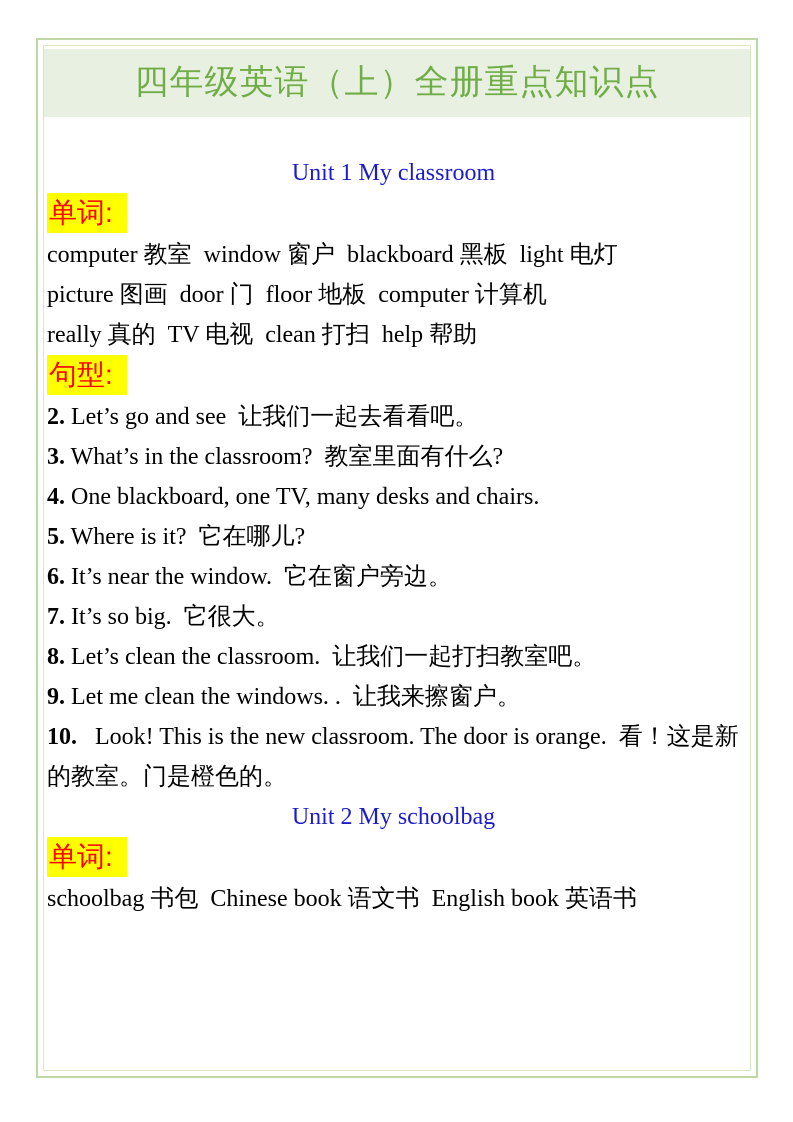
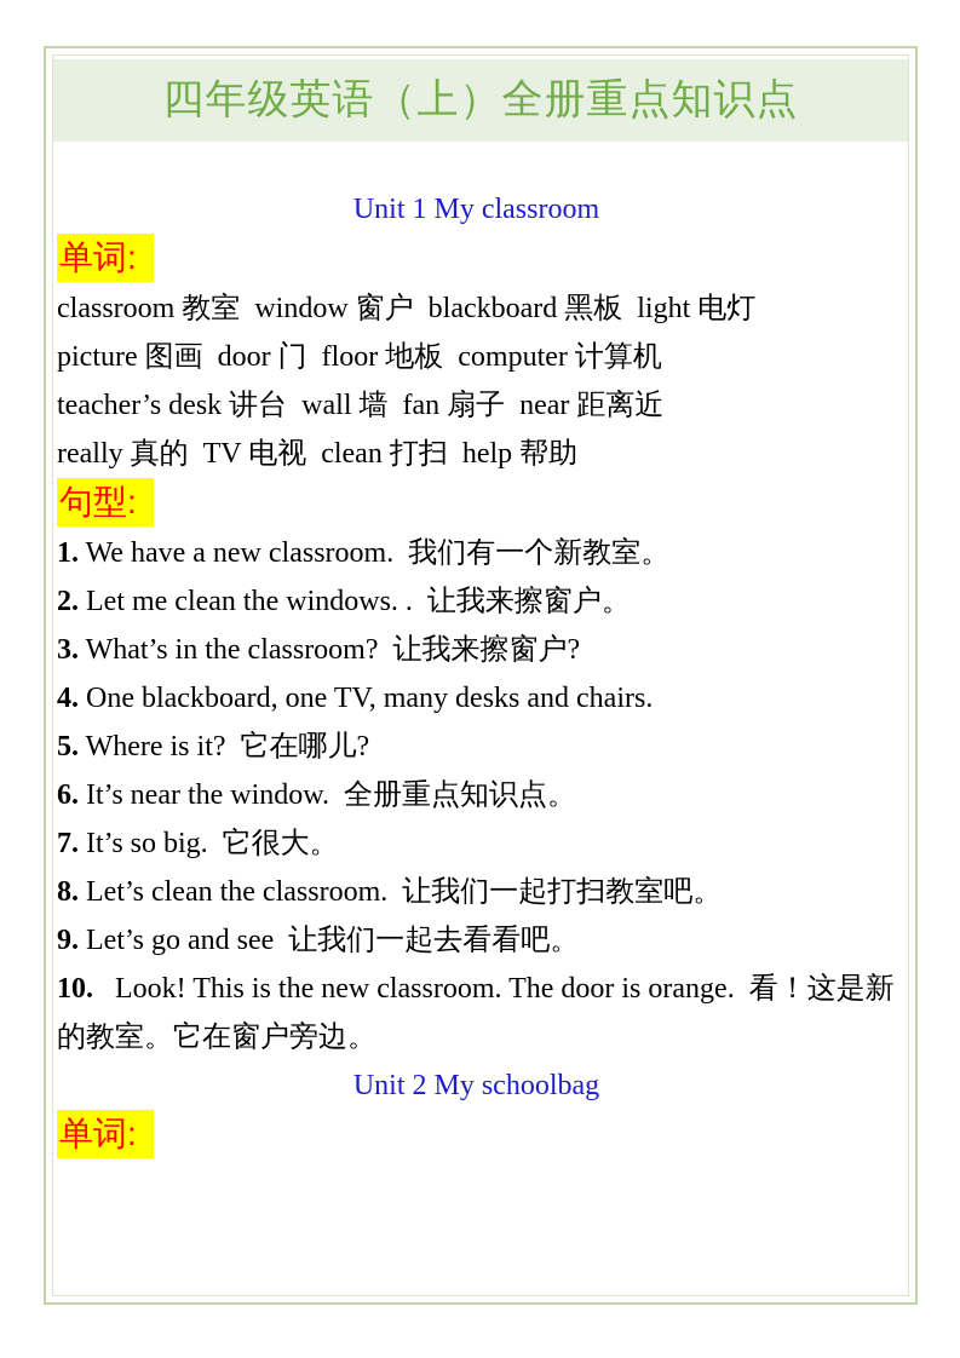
  四年级英语（上）全册重点知识点
  Unit 1 My classroom
  单词:
- computer 教室 window 窗户 blackboard 黑板 light 电灯
+ classroom 教室 window 窗户 blackboard 黑板 light 电灯
  picture 图画 door 门 floor 地板 computer 计算机
+ teacher’s desk 讲台 wall 墙 fan 扇子 near 距离近
  really 真的 TV 电视 clean 打扫 help 帮助
  句型:
+ 1. We have a new classroom. 我们有一个新教室。
- 2. Let’s go and see 让我们一起去看看吧。
+ 2. Let me clean the windows. . 让我来擦窗户。
- 3. What’s in the classroom? 教室里面有什么?
+ 3. What’s in the classroom? 让我来擦窗户?
  4. One blackboard, one TV, many desks and chairs.
  5. Where is it? 它在哪儿?
- 6. It’s near the window. 它在窗户旁边。
+ 6. It’s near the window. 全册重点知识点。
  7. It’s so big. 它很大。
  8. Let’s clean the classroom. 让我们一起打扫教室吧。
- 9. Let me clean the windows. . 让我来擦窗户。
+ 9. Let’s go and see 让我们一起去看看吧。
- 10. Look! This is the new classroom. The door is orange. 看！这是新的教室。门是橙色的。
+ 10. Look! This is the new classroom. The door is orange. 看！这是新的教室。它在窗户旁边。
  Unit 2 My schoolbag
  单词:
- schoolbag 书包 Chinese book 语文书 English book 英语书
